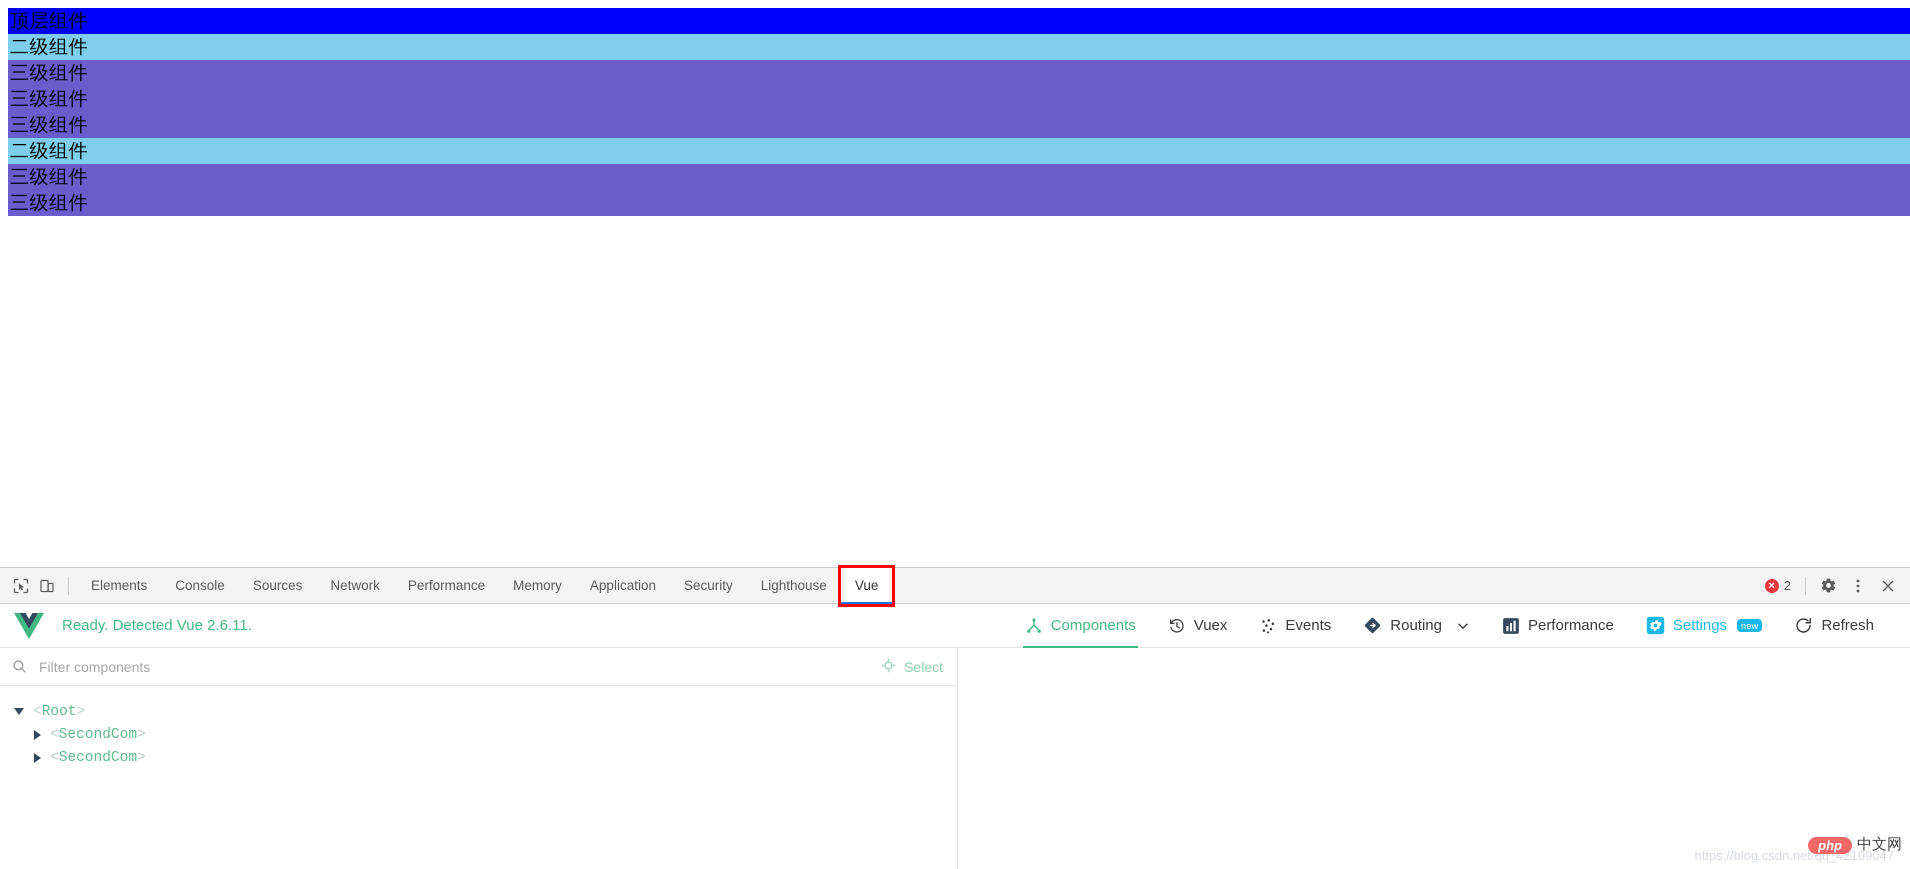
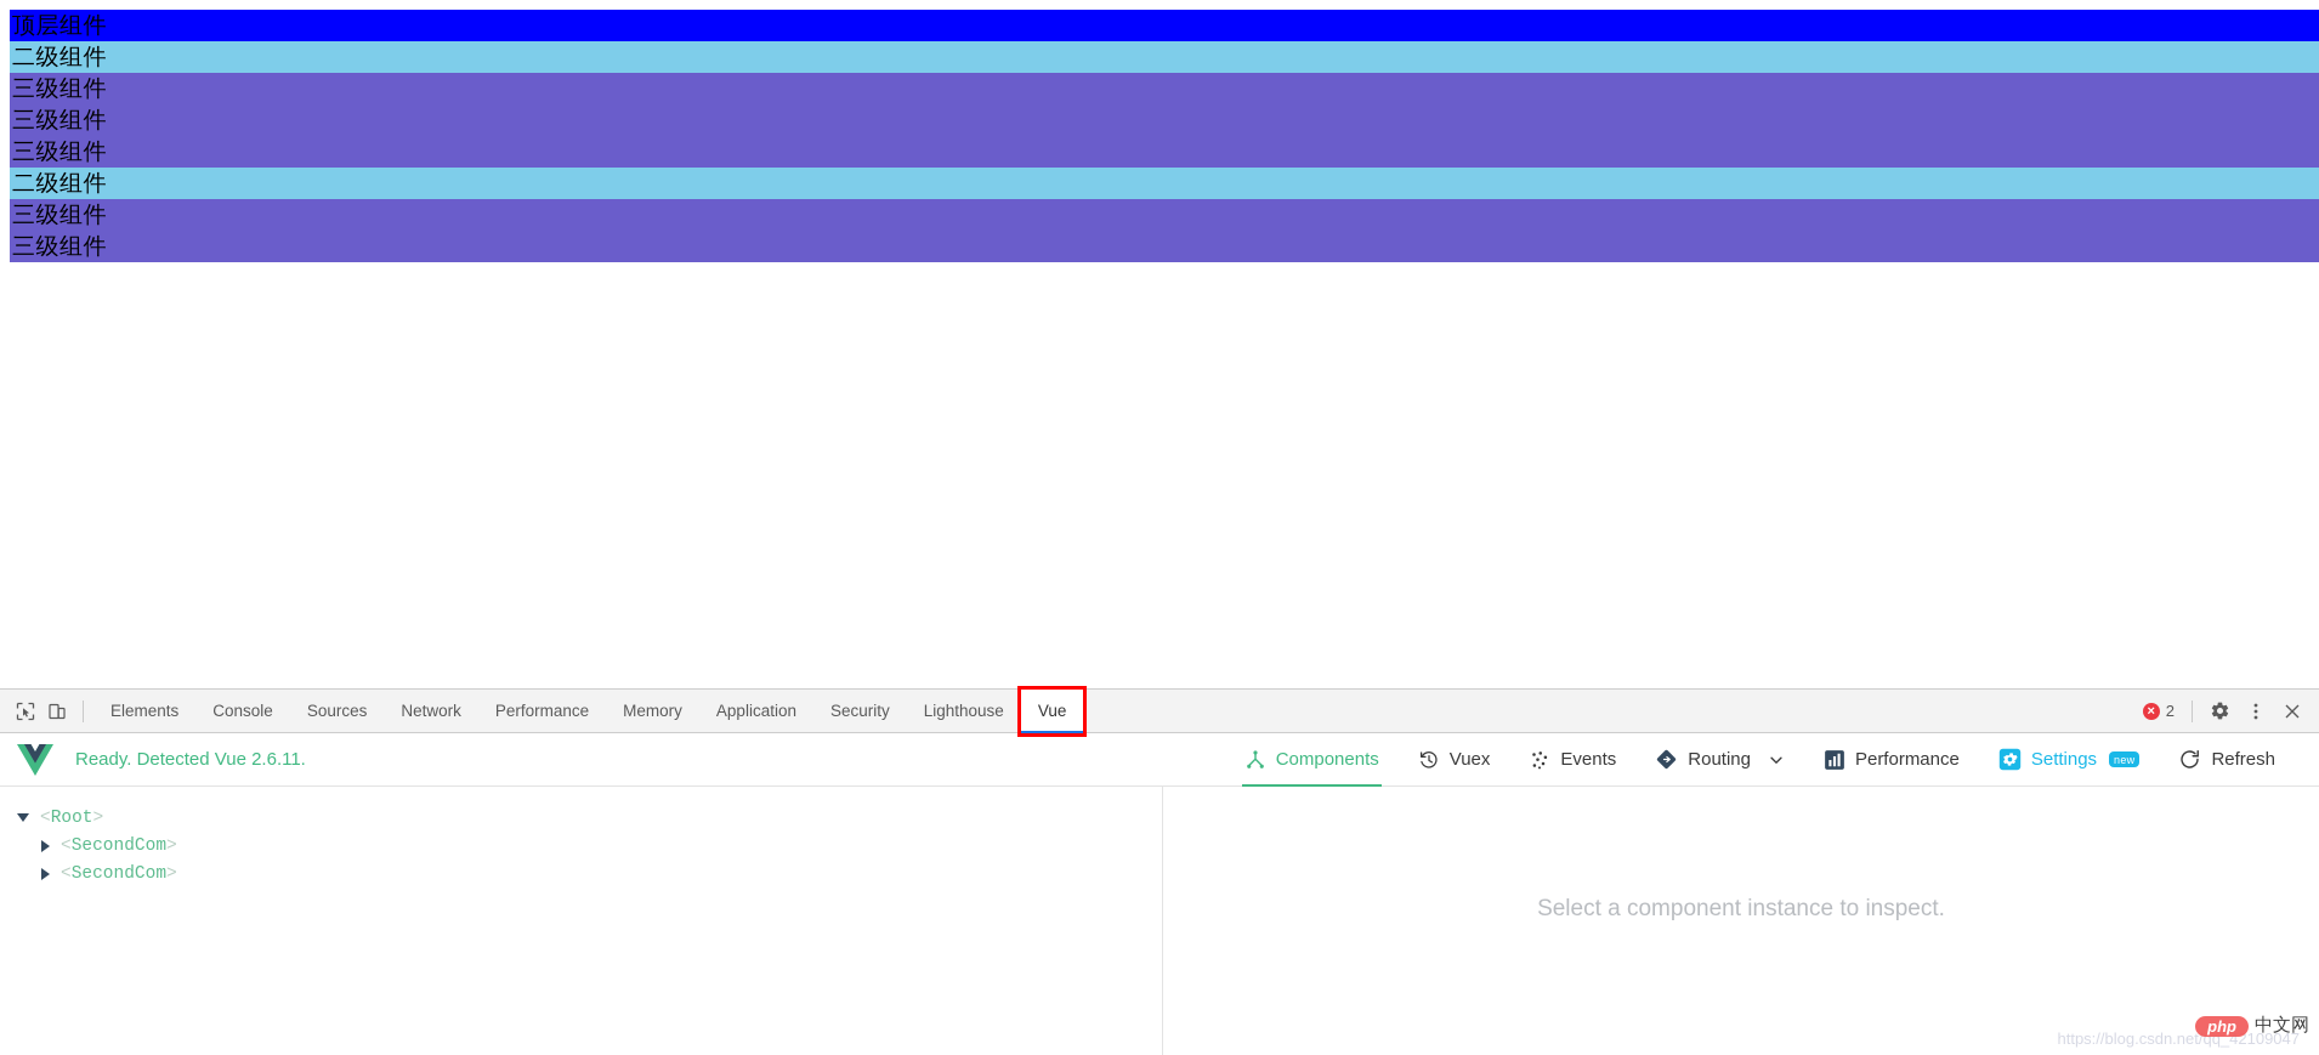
  顶层组件
  二级组件
  三级组件
  三级组件
  三级组件
  二级组件
  三级组件
  三级组件
  Elements
  Console
  Sources
  Network
  Performance
  Memory
  Application
  Security
  Lighthouse
  Vue
  ×
  2
  Ready. Detected Vue 2.6.11.
  Components
  Vuex
  Events
  Routing
  Performance
  Settings
  new
  Refresh
- Filter components
- Select
  <
  Root
  >
  <
  SecondCom
  >
  <
  SecondCom
  >
+ Select a component instance to inspect.
  php
  中文网
  https://blog.csdn.net/qq_42109047
